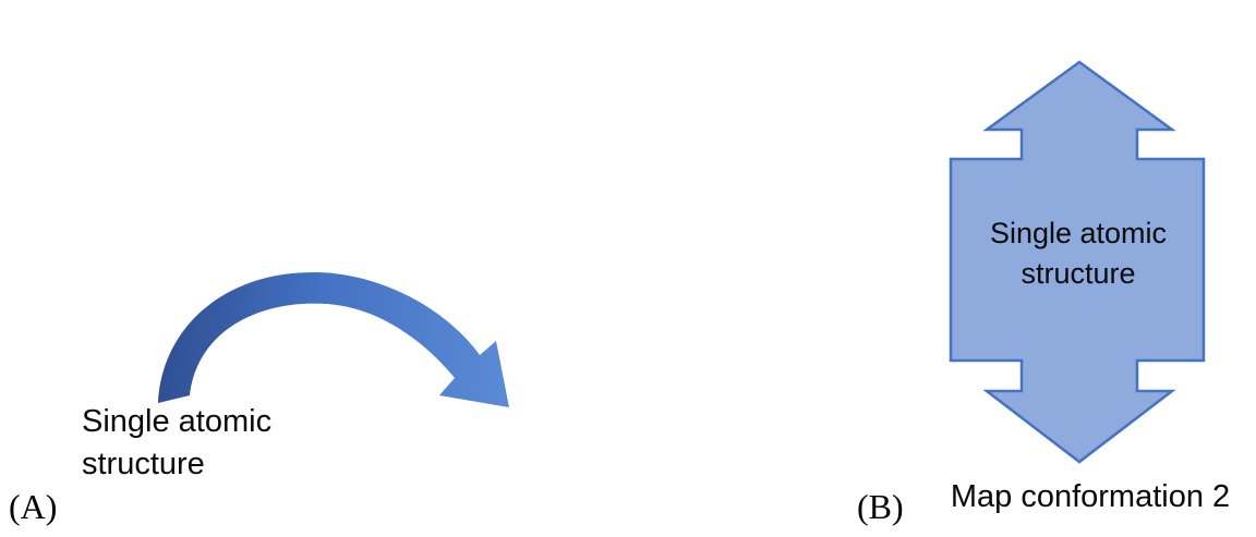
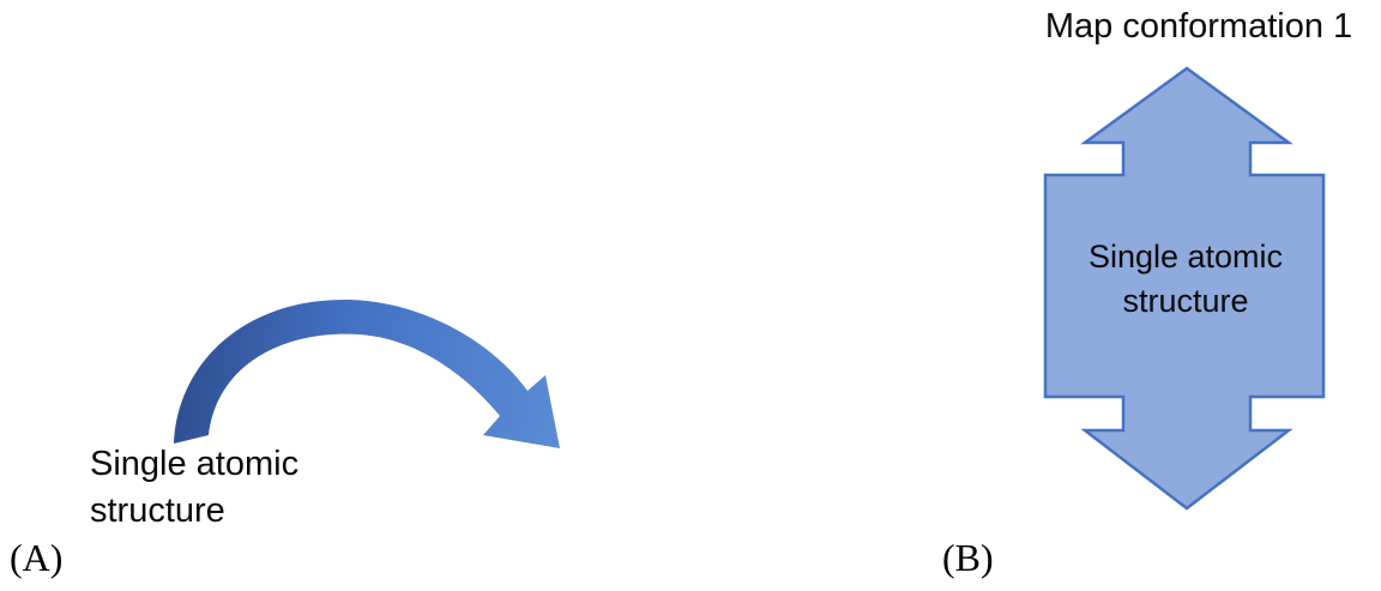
  Single atomic
  structure
  (A)
+ Map conformation 1
  Single atomic
  structure
- Map conformation 2
  (B)
